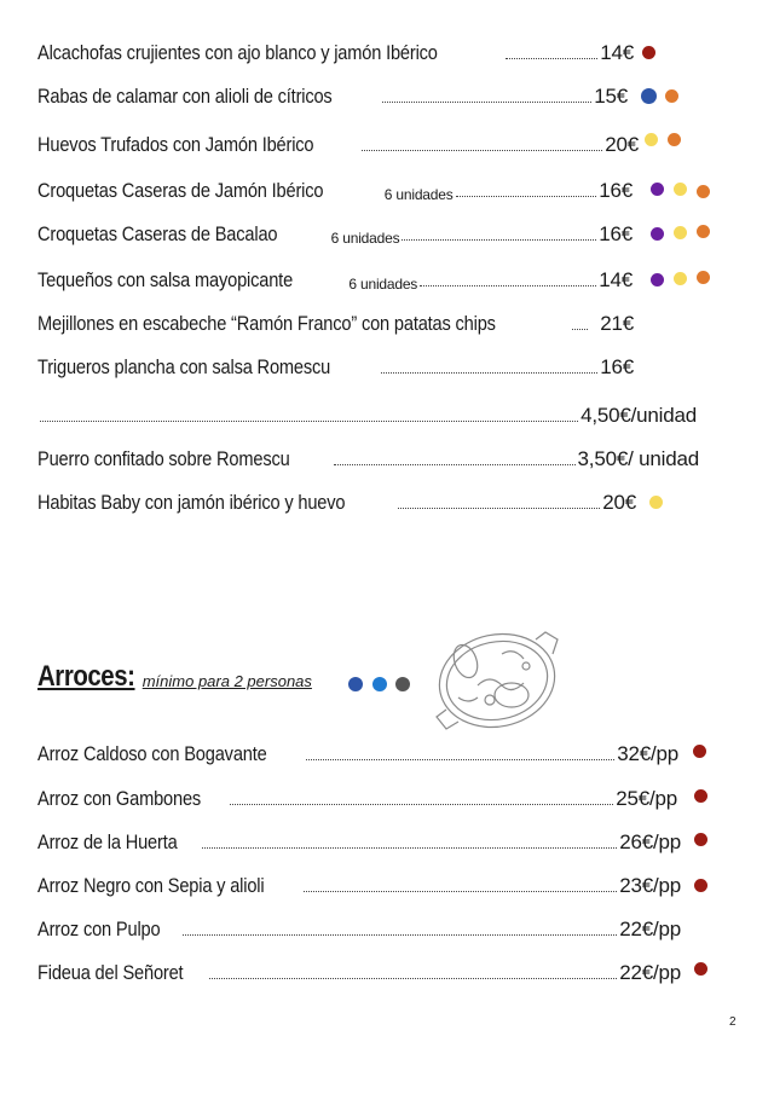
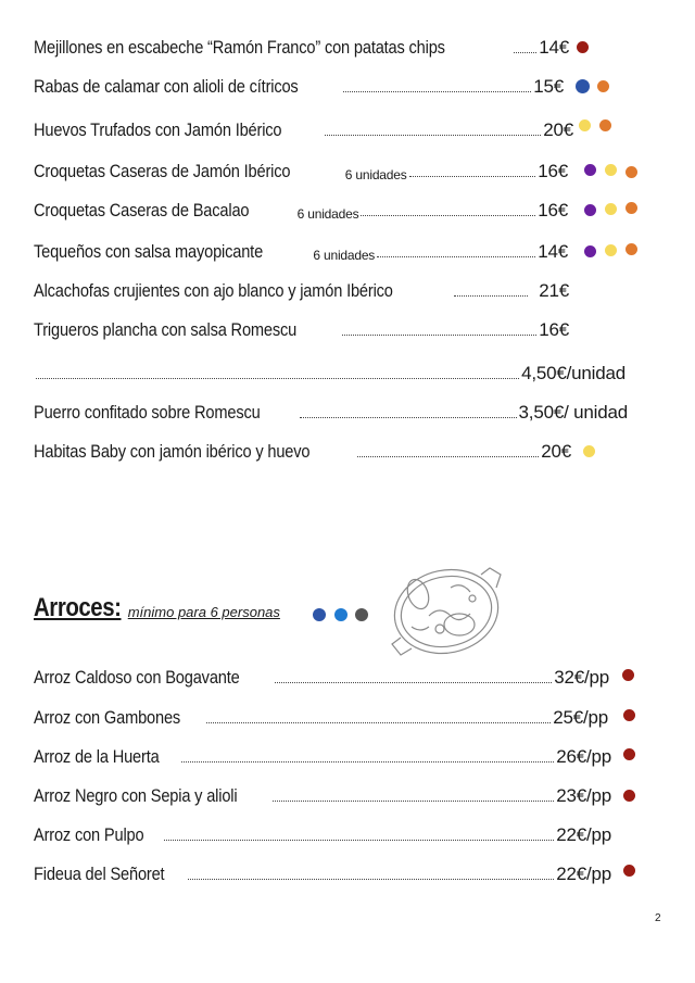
- Alcachofas crujientes con ajo blanco y jamón Ibérico
+ Mejillones en escabeche “Ramón Franco” con patatas chips
  14€
  Rabas de calamar con alioli de cítricos
  15€
  Huevos Trufados con Jamón Ibérico
  20€
  Croquetas Caseras de Jamón Ibérico
  6 unidades
  16€
  Croquetas Caseras de Bacalao
  6 unidades
  16€
  Tequeños con salsa mayopicante
  6 unidades
  14€
- Mejillones en escabeche “Ramón Franco” con patatas chips
+ Alcachofas crujientes con ajo blanco y jamón Ibérico
  21€
  Trigueros plancha con salsa Romescu
  16€
  4,50€/unidad
  Puerro confitado sobre Romescu
  3,50€/ unidad
  Habitas Baby con jamón ibérico y huevo
  20€
  Arroces:
- mínimo para 2 personas
+ mínimo para 6 personas
  Arroz Caldoso con Bogavante
  32€/pp
  Arroz con Gambones
  25€/pp
  Arroz de la Huerta
  26€/pp
  Arroz Negro con Sepia y alioli
  23€/pp
  Arroz con Pulpo
  22€/pp
  Fideua del Señoret
  22€/pp
  2
